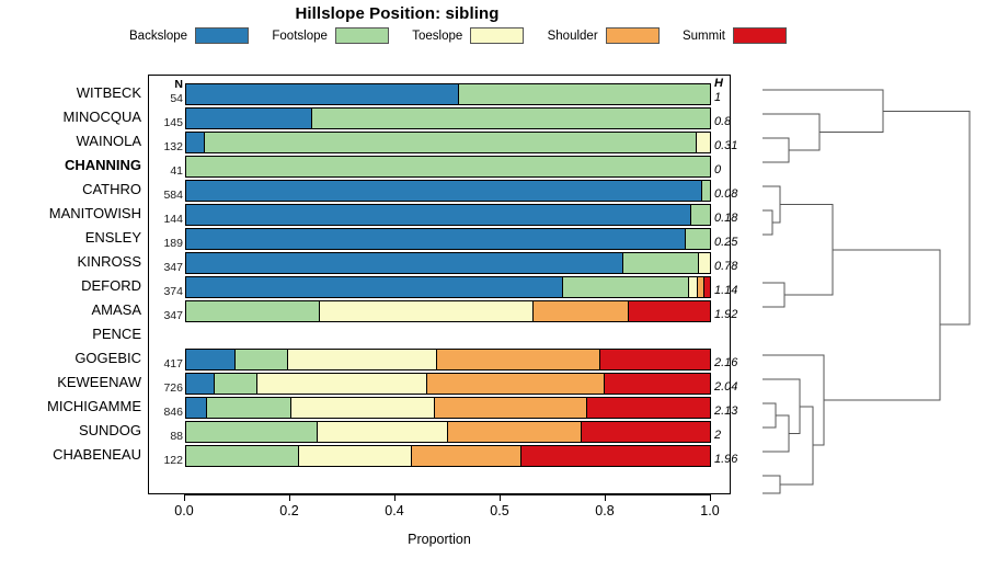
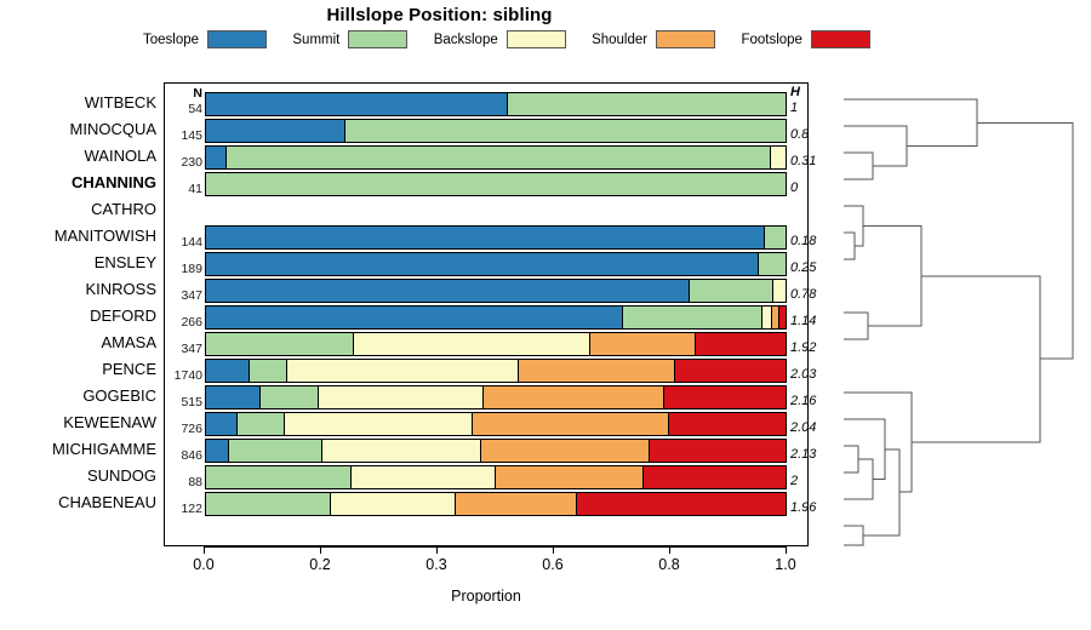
  Hillslope Position: sibling
- Backslope
+ Toeslope
- Footslope
+ Summit
- Toeslope
+ Backslope
  Shoulder
- Summit
+ Footslope
  WITBECK
  MINOCQUA
  WAINOLA
  CHANNING
  CATHRO
  MANITOWISH
  ENSLEY
  KINROSS
  DEFORD
  AMASA
  PENCE
  GOGEBIC
  KEWEENAW
  MICHIGAMME
  SUNDOG
  CHABENEAU
  N
  H
  54
  1
  145
  0.8
- 132
+ 230
  0.31
  41
  0
- 584
- 0.08
  144
  0.18
  189
  0.25
  347
  0.78
- 374
+ 266
  1.14
  347
  1.92
+ 1740
+ 2.03
- 417
+ 515
  2.16
  726
  2.04
  846
  2.13
  88
  2
  122
  1.96
  0.0
  0.2
- 0.4
+ 0.3
- 0.5
+ 0.6
  0.8
  1.0
  Proportion
